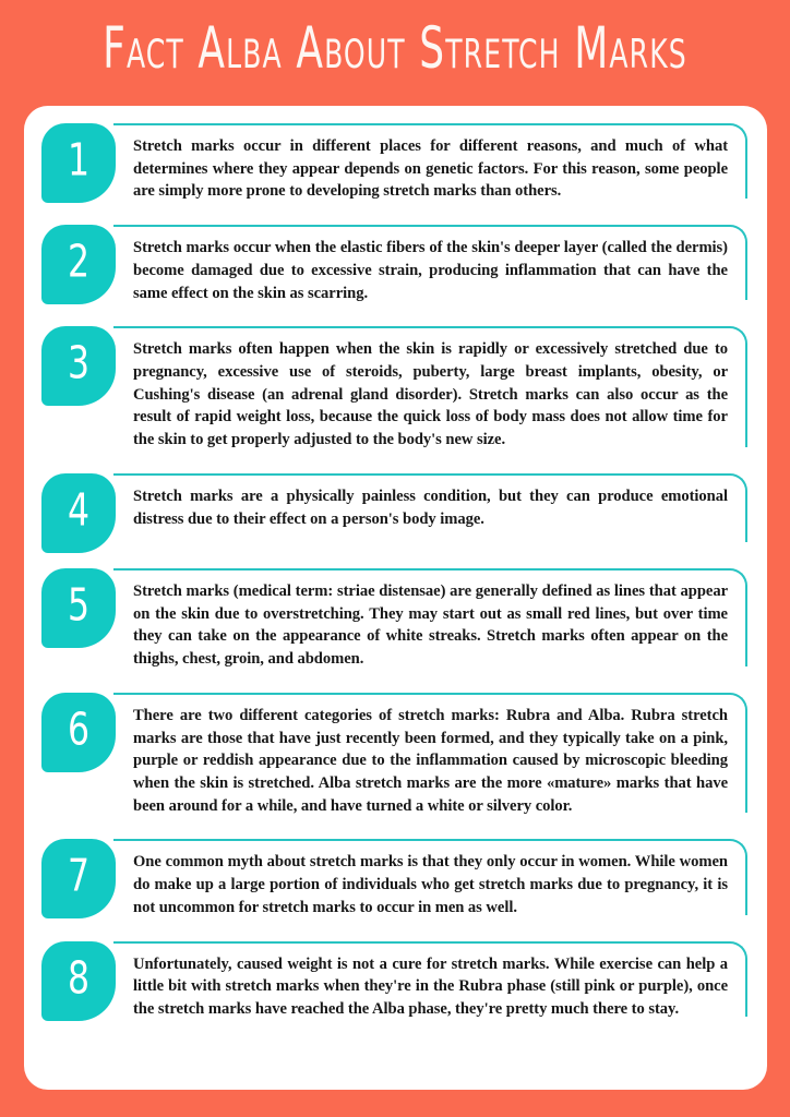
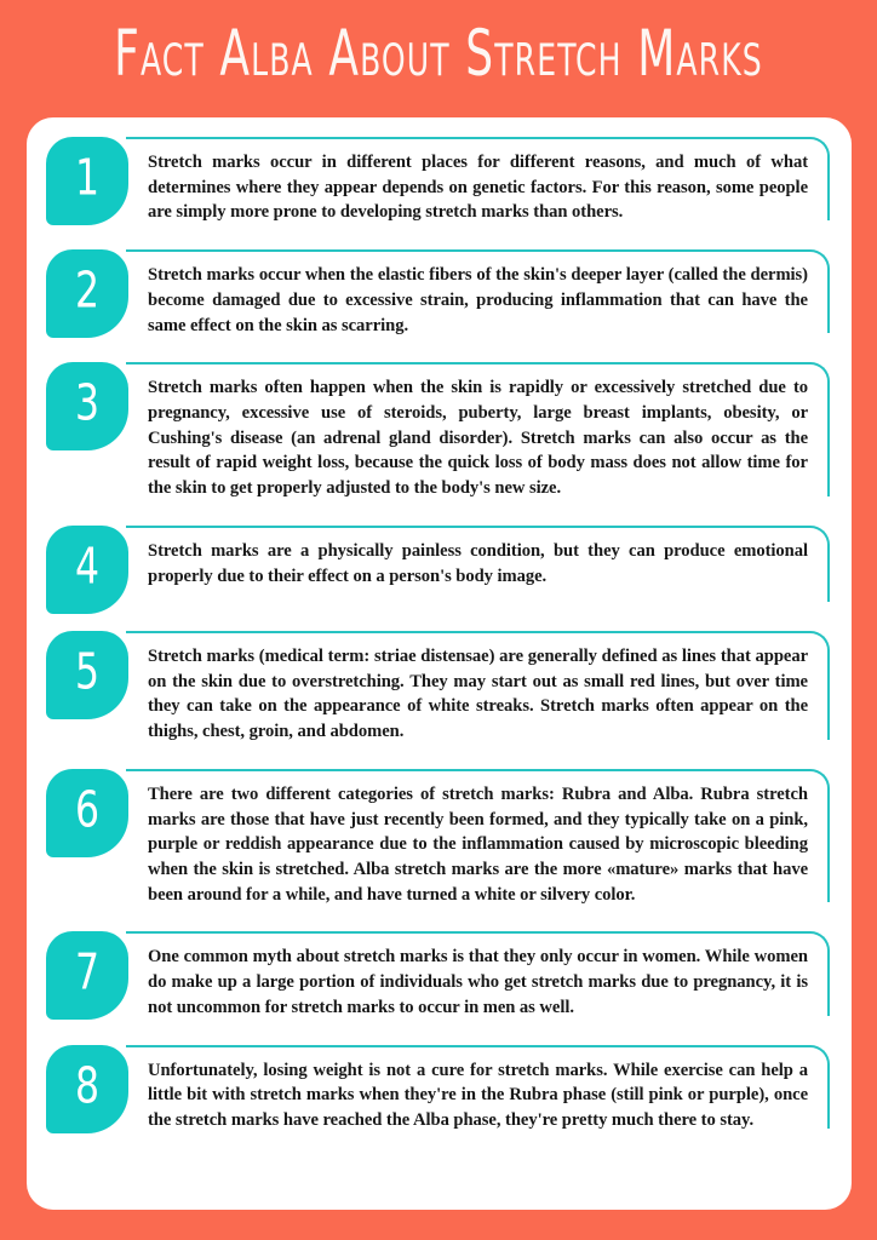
  Fact Alba About Stretch Marks
  1
  Stretch marks occur in different places for different reasons, and much of what determines where they appear depends on genetic factors. For this reason, some people are simply more prone to developing stretch marks than others.
  2
  Stretch marks occur when the elastic fibers of the skin's deeper layer (called the dermis) become damaged due to excessive strain, producing inflammation that can have the same effect on the skin as scarring.
  3
  Stretch marks often happen when the skin is rapidly or excessively stretched due to pregnancy, excessive use of steroids, puberty, large breast implants, obesity, or Cushing's disease (an adrenal gland disorder). Stretch marks can also occur as the result of rapid weight loss, because the quick loss of body mass does not allow time for the skin to get properly adjusted to the body's new size.
  4
- Stretch marks are a physically painless condition, but they can produce emotional distress due to their effect on a person's body image.
+ Stretch marks are a physically painless condition, but they can produce emotional properly due to their effect on a person's body image.
  5
  Stretch marks (medical term: striae distensae) are generally defined as lines that appear on the skin due to overstretching. They may start out as small red lines, but over time they can take on the appearance of white streaks. Stretch marks often appear on the thighs, chest, groin, and abdomen.
  6
  There are two different categories of stretch marks: Rubra and Alba. Rubra stretch marks are those that have just recently been formed, and they typically take on a pink, purple or reddish appearance due to the inflammation caused by microscopic bleeding when the skin is stretched. Alba stretch marks are the more «mature» marks that have been around for a while, and have turned a white or silvery color.
  7
  One common myth about stretch marks is that they only occur in women. While women do make up a large portion of individuals who get stretch marks due to pregnancy, it is not uncommon for stretch marks to occur in men as well.
  8
- Unfortunately, caused weight is not a cure for stretch marks. While exercise can help a little bit with stretch marks when they're in the Rubra phase (still pink or purple), once the stretch marks have reached the Alba phase, they're pretty much there to stay.
+ Unfortunately, losing weight is not a cure for stretch marks. While exercise can help a little bit with stretch marks when they're in the Rubra phase (still pink or purple), once the stretch marks have reached the Alba phase, they're pretty much there to stay.
